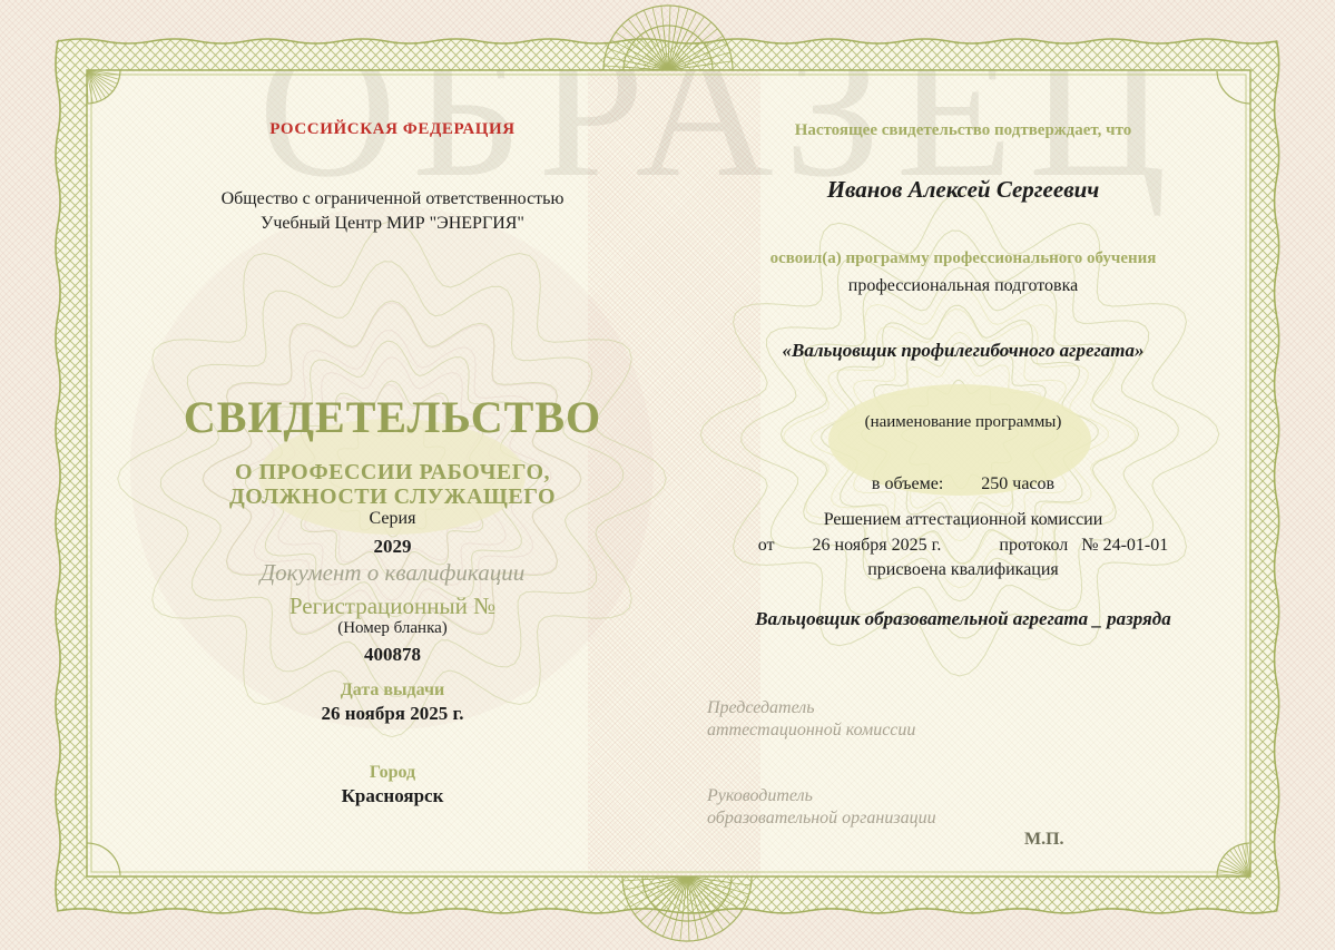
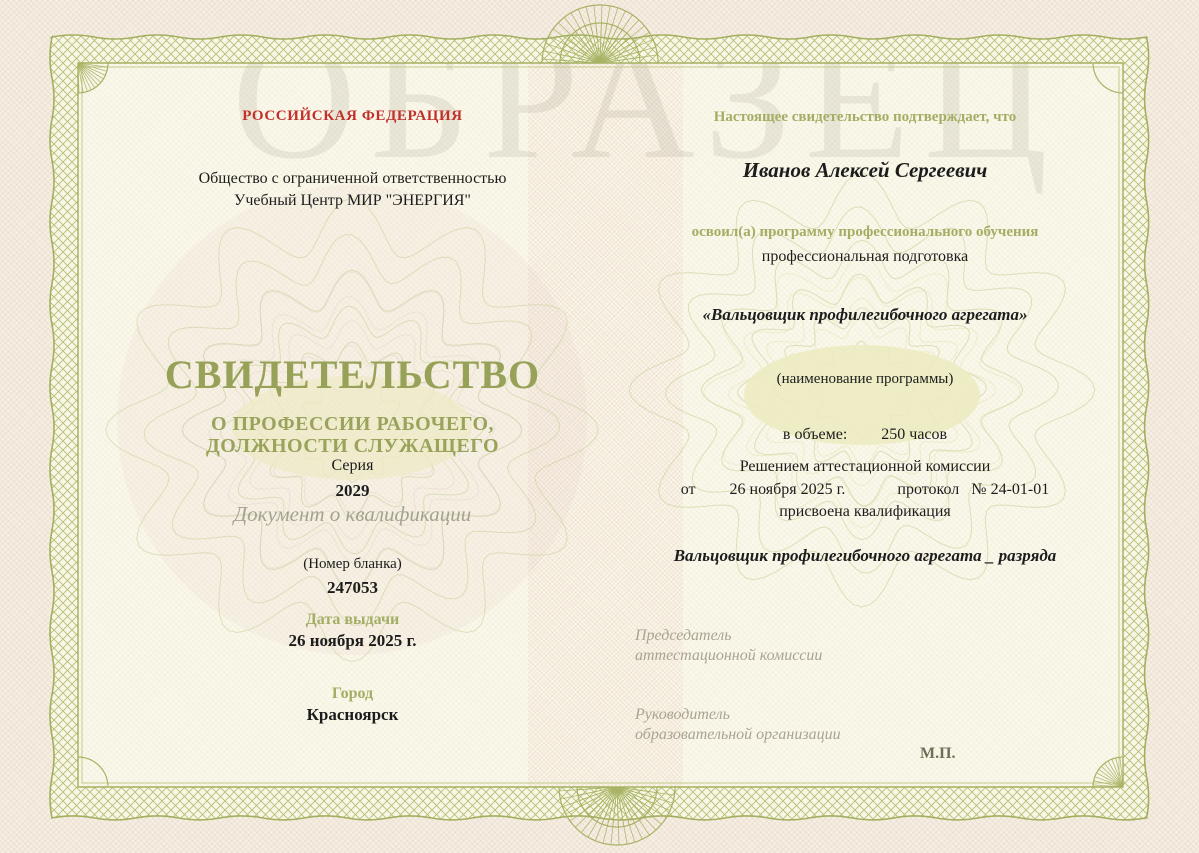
  ОБРАЗЕЦ
  РОССИЙСКАЯ ФЕДЕРАЦИЯ
  Общество с ограниченной ответственностью
  Учебный Центр МИР "ЭНЕРГИЯ"
  СВИДЕТЕЛЬСТВО
  О ПРОФЕССИИ РАБОЧЕГО,
  ДОЛЖНОСТИ СЛУЖАЩЕГО
  Серия
  2029
  Документ о квалификации
- Регистрационный №
  (Номер бланка)
- 400878
+ 247053
  Дата выдачи
  26 ноября 2025 г.
  Город
  Красноярск
  Настоящее свидетельство подтверждает, что
  Иванов Алексей Сергеевич
  освоил(а) программу профессионального обучения
  профессиональная подготовка
  «Вальцовщик профилегибочного агрегата»
  (наименование программы)
  в объеме: 250 часов
  Решением аттестационной комиссии
  от 26 ноября 2025 г. протокол № 24-01-01
  присвоена квалификация
- Вальцовщик образовательной агрегата _ разряда
+ Вальцовщик профилегибочного агрегата _ разряда
  Председатель
  аттестационной комиссии
  Руководитель
  образовательной организации
  М.П.
